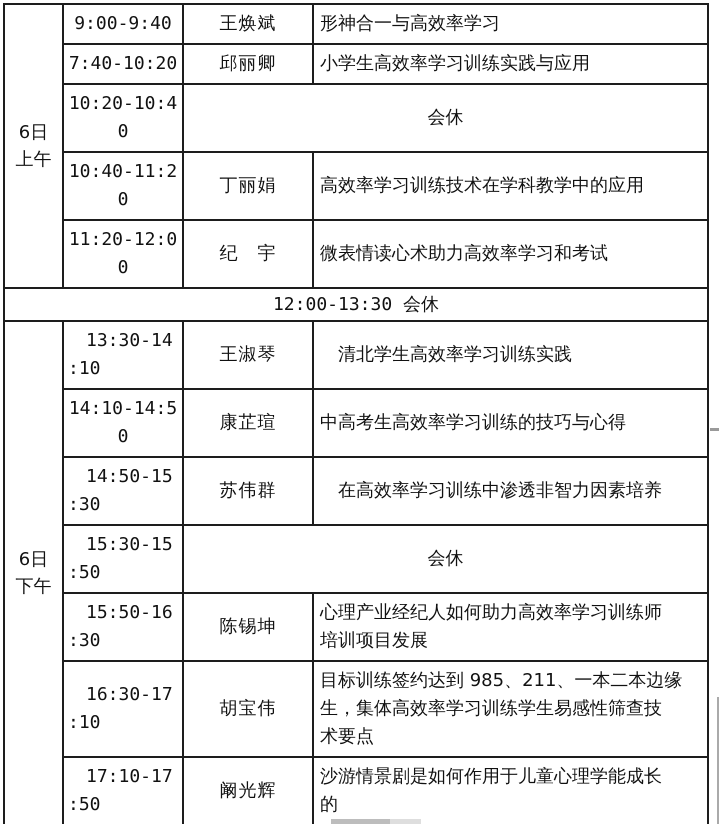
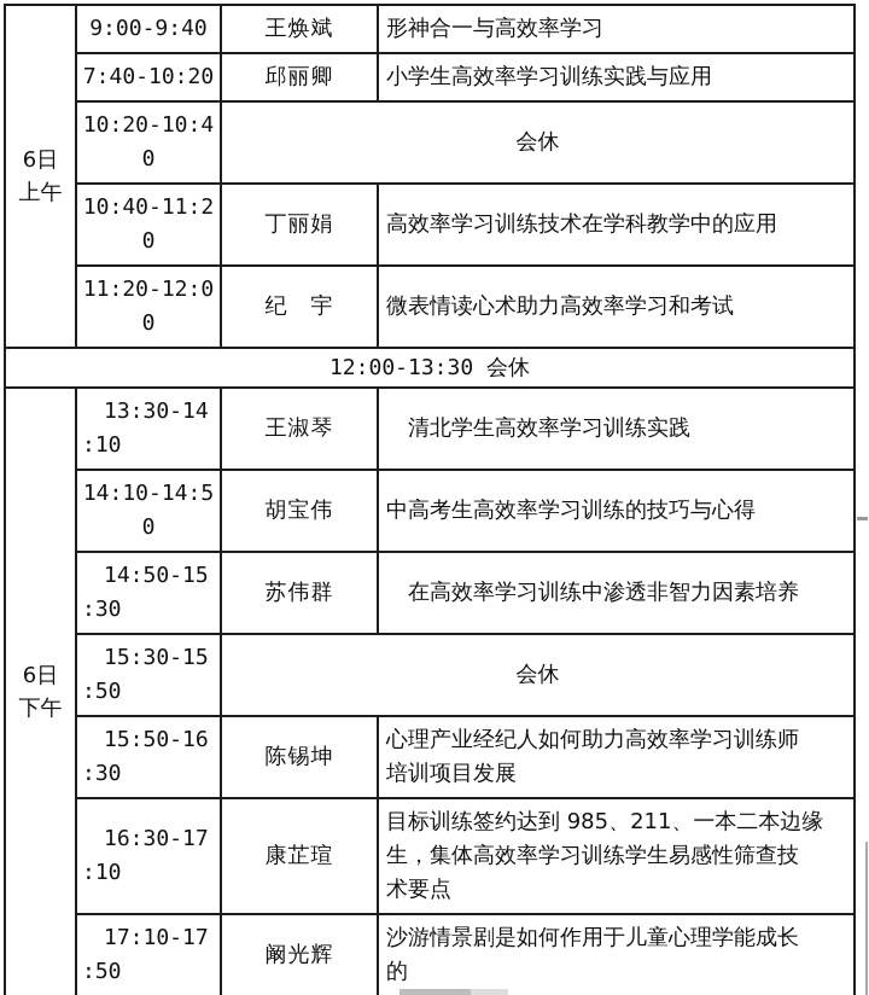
  6日 上午	9:00-9:40	王焕斌	形神合一与高效率学习
  7:40-10:20	邱丽卿	小学生高效率学习训练实践与应用
  10:20-10:4 0	会休
  10:40-11:2 0	丁丽娟	高效率学习训练技术在学科教学中的应用
  11:20-12:0 0	纪 宇	微表情读心术助力高效率学习和考试
  12:00-13:30 会休
  6日 下午	13:30-14 :10	王淑琴	清北学生高效率学习训练实践
- 14:10-14:5 0	康芷瑄	中高考生高效率学习训练的技巧与心得
+ 14:10-14:5 0	胡宝伟	中高考生高效率学习训练的技巧与心得
  14:50-15 :30	苏伟群	在高效率学习训练中渗透非智力因素培养
  15:30-15 :50	会休
  15:50-16 :30	陈锡坤	心理产业经纪人如何助力高效率学习训练师 培训项目发展
- 16:30-17 :10	胡宝伟	目标训练签约达到 985、211、一本二本边缘 生，集体高效率学习训练学生易感性筛查技 术要点
+ 16:30-17 :10	康芷瑄	目标训练签约达到 985、211、一本二本边缘 生，集体高效率学习训练学生易感性筛查技 术要点
  17:10-17 :50	阚光辉	沙游情景剧是如何作用于儿童心理学能成长 的
